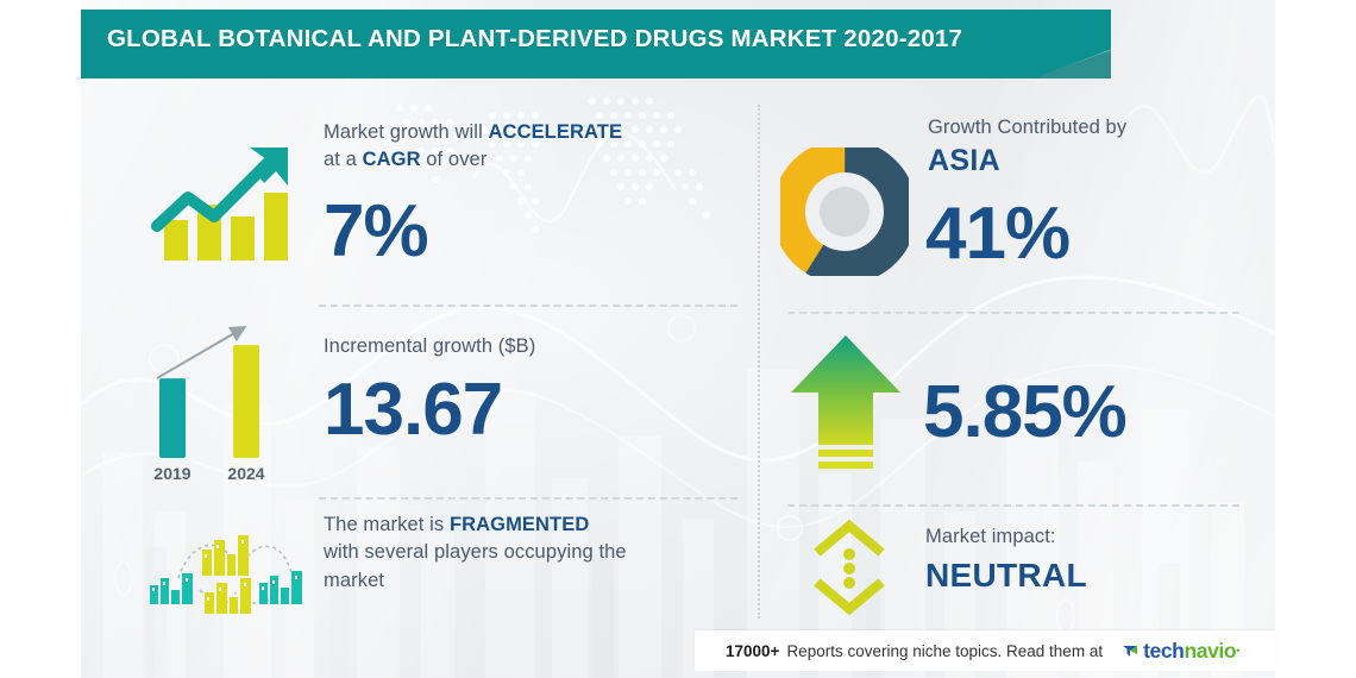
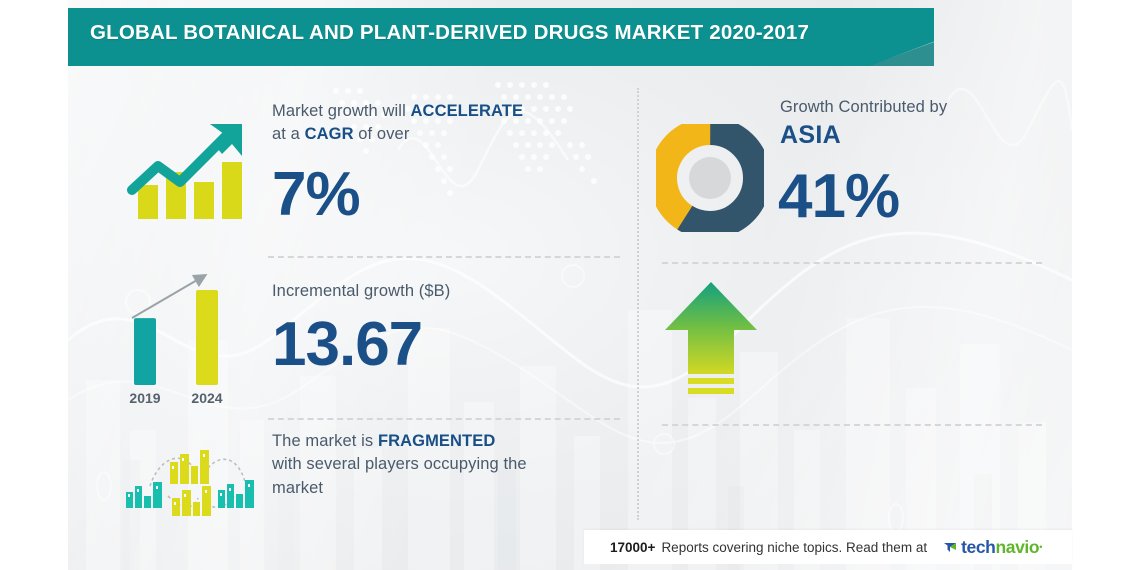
  GLOBAL BOTANICAL AND PLANT-DERIVED DRUGS MARKET 2020-2017
  Market growth will ACCELERATE
  at a CAGR of over
  7%
  2019
  2024
  Incremental growth ($B)
  13.67
  The market is FRAGMENTED
  with several players occupying the
  market
  Growth Contributed by
  ASIA
  41%
- 5.85%
- Market impact:
- NEUTRAL
  17000+
  Reports covering niche topics. Read them at
  tech
  navio
  •
